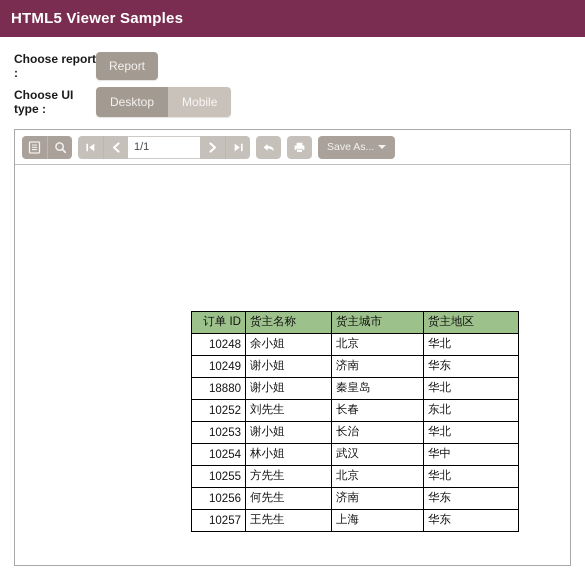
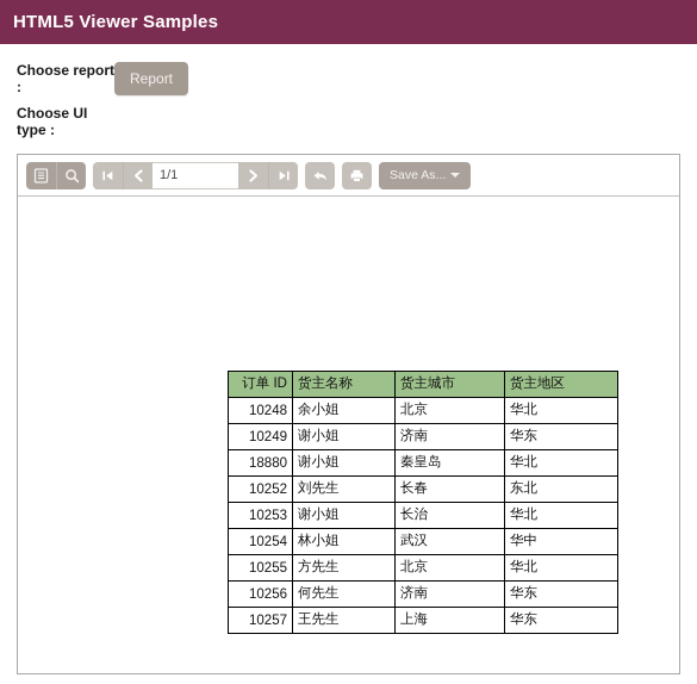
  HTML5 Viewer Samples
  Choose report :
  Report
  Choose UI type :
- Desktop
- Mobile
  1/1
  Save As...
  订单 ID	货主名称	货主城市	货主地区
  10248	余小姐	北京	华北
  10249	谢小姐	济南	华东
  18880	谢小姐	秦皇岛	华北
  10252	刘先生	长春	东北
  10253	谢小姐	长治	华北
  10254	林小姐	武汉	华中
  10255	方先生	北京	华北
  10256	何先生	济南	华东
  10257	王先生	上海	华东
